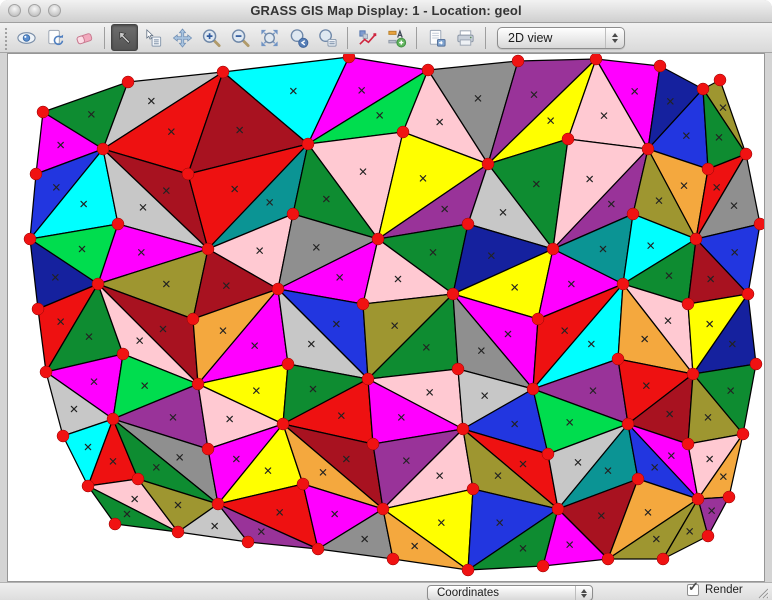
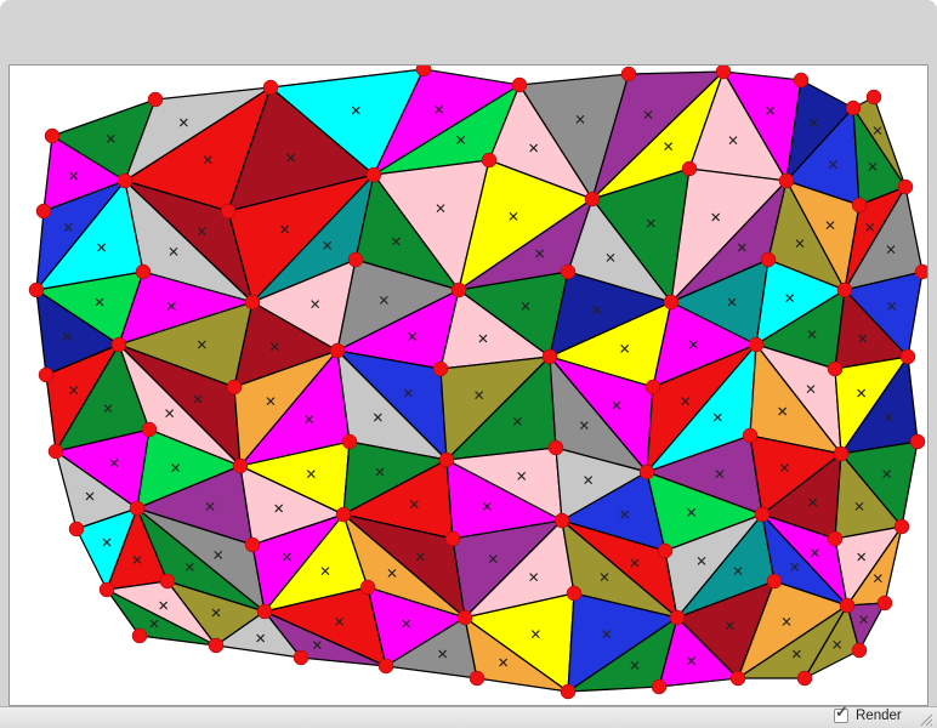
- GRASS GIS Map Display: 1 - Location: geol
- 2D view
- Coordinates
  ✓
  Render
